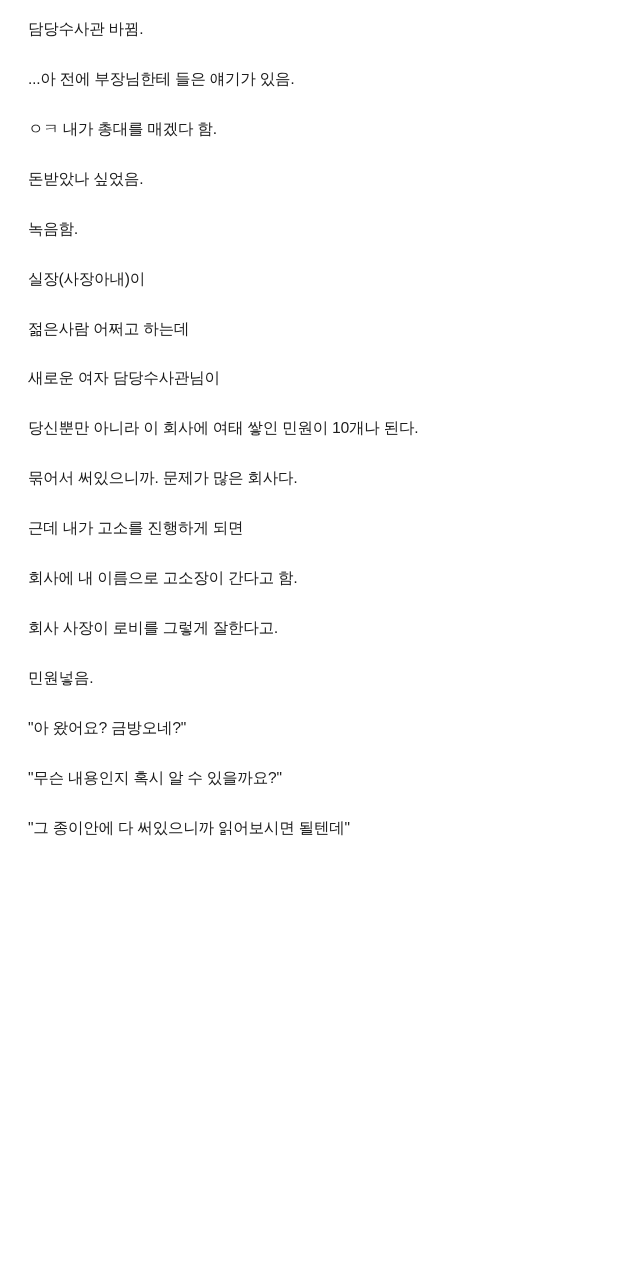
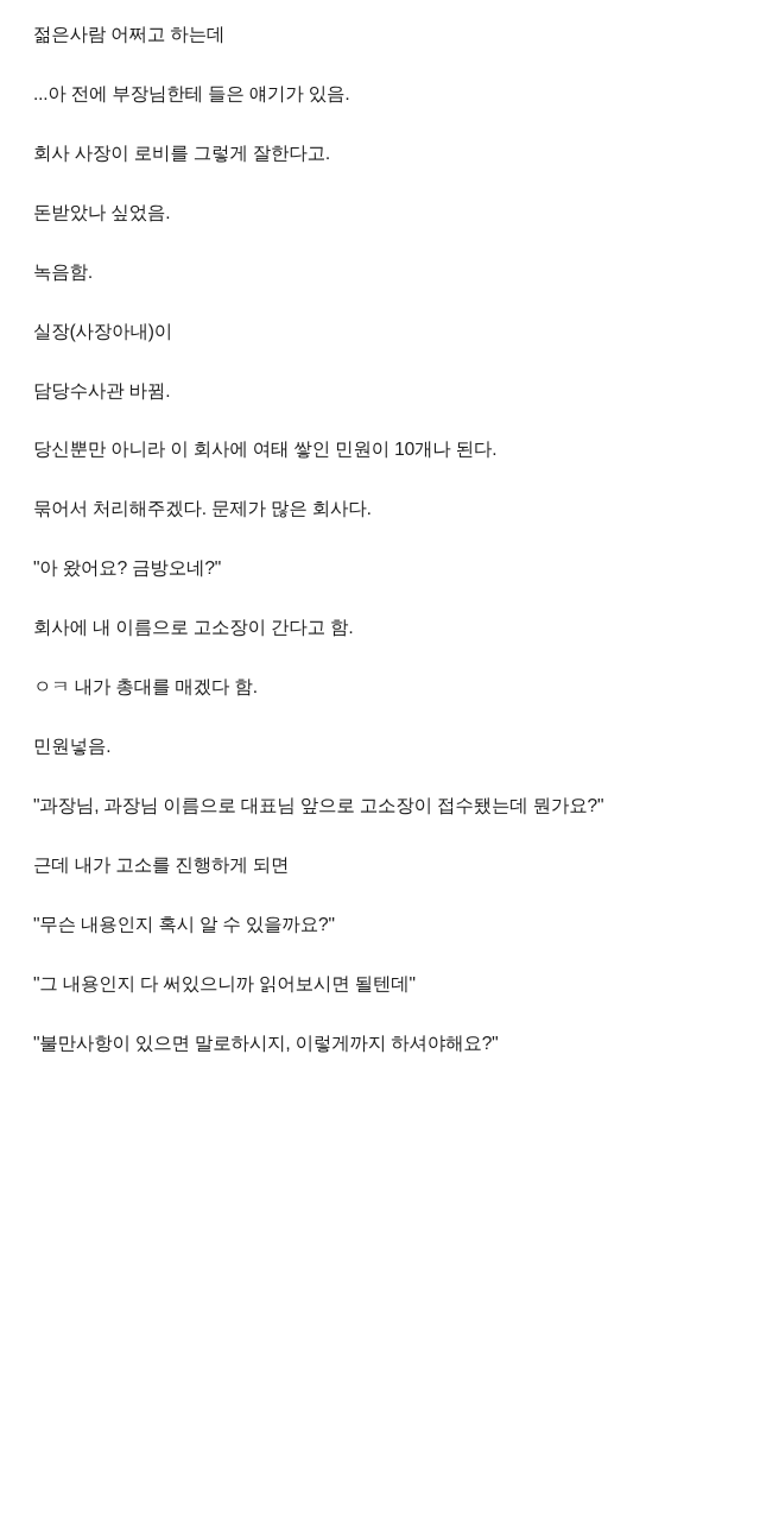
- 담당수사관 바뀜.
+ 젊은사람 어쩌고 하는데
  ...아 전에 부장님한테 들은 얘기가 있음.
- ㅇㅋ 내가 총대를 매겠다 함.
+ 회사 사장이 로비를 그렇게 잘한다고.
  돈받았나 싶었음.
  녹음함.
  실장(사장아내)이
- 젊은사람 어쩌고 하는데
+ 담당수사관 바뀜.
- 새로운 여자 담당수사관님이
  당신뿐만 아니라 이 회사에 여태 쌓인 민원이 10개나 된다.
- 묶어서 써있으니까. 문제가 많은 회사다.
+ 묶어서 처리해주겠다. 문제가 많은 회사다.
- 근데 내가 고소를 진행하게 되면
+ "아 왔어요? 금방오네?"
  회사에 내 이름으로 고소장이 간다고 함.
- 회사 사장이 로비를 그렇게 잘한다고.
+ ㅇㅋ 내가 총대를 매겠다 함.
  민원넣음.
+ "과장님, 과장님 이름으로 대표님 앞으로 고소장이 접수됐는데 뭔가요?"
- "아 왔어요? 금방오네?"
+ 근데 내가 고소를 진행하게 되면
  "무슨 내용인지 혹시 알 수 있을까요?"
- "그 종이안에 다 써있으니까 읽어보시면 될텐데"
+ "그 내용인지 다 써있으니까 읽어보시면 될텐데"
+ "불만사항이 있으면 말로하시지, 이렇게까지 하셔야해요?"
